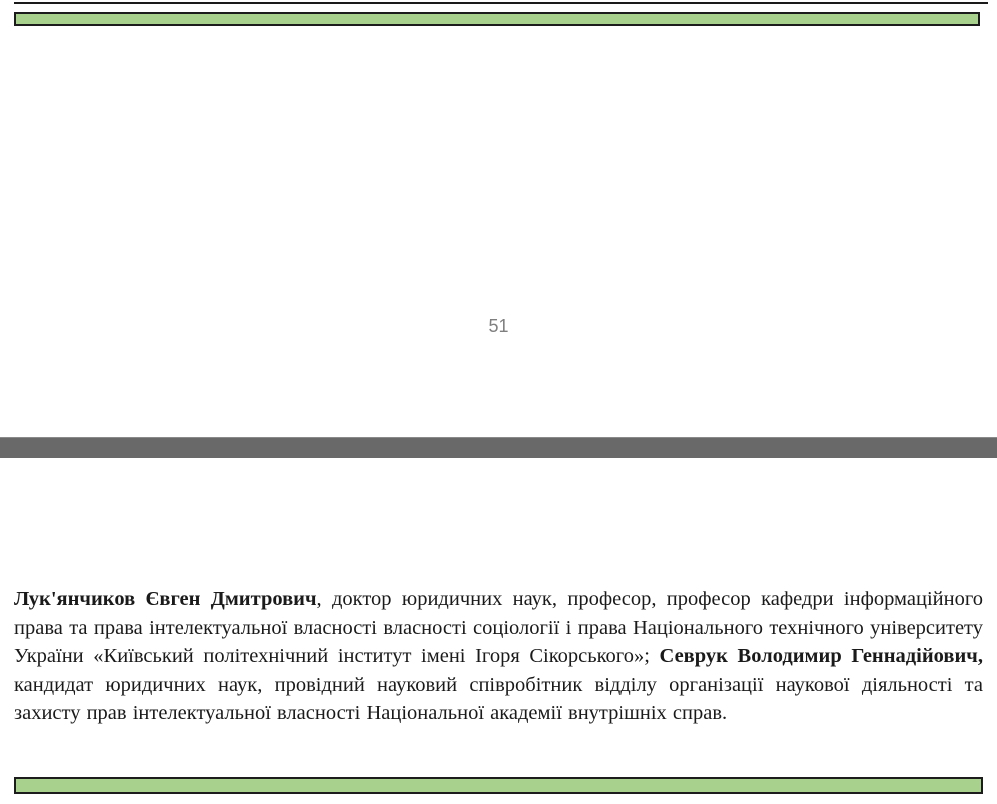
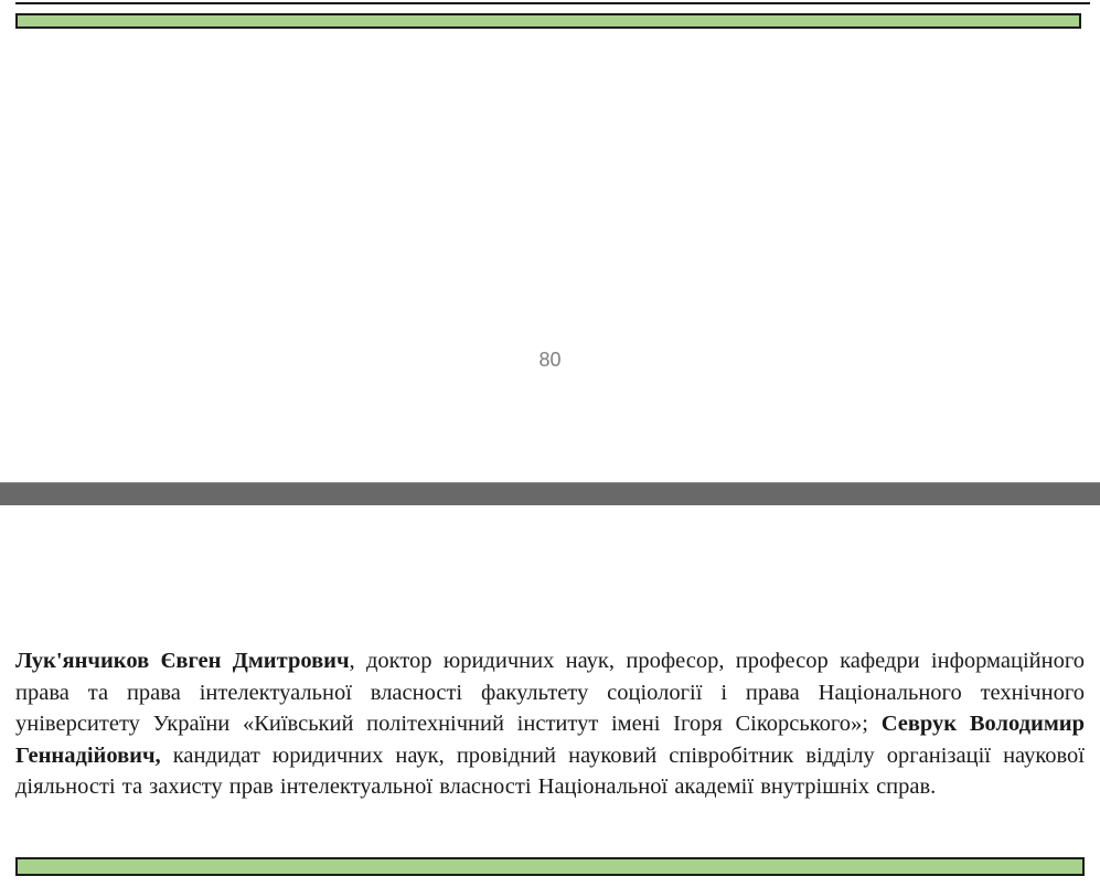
- 51
+ 80
- Лук'янчиков Євген Дмитрович, доктор юридичних наук, професор, професор кафедри інформаційного права та права інтелектуальної власності власності соціології і права Національного технічного університету України «Київський політехнічний інститут імені Ігоря Сікорського»; Севрук Володимир Геннадійович, кандидат юридичних наук, провідний науковий співробітник відділу організації наукової діяльності та захисту прав інтелектуальної власності Національної академії внутрішніх справ.
+ Лук'янчиков Євген Дмитрович, доктор юридичних наук, професор, професор кафедри інформаційного права та права інтелектуальної власності факультету соціології і права Національного технічного університету України «Київський політехнічний інститут імені Ігоря Сікорського»; Севрук Володимир Геннадійович, кандидат юридичних наук, провідний науковий співробітник відділу організації наукової діяльності та захисту прав інтелектуальної власності Національної академії внутрішніх справ.
